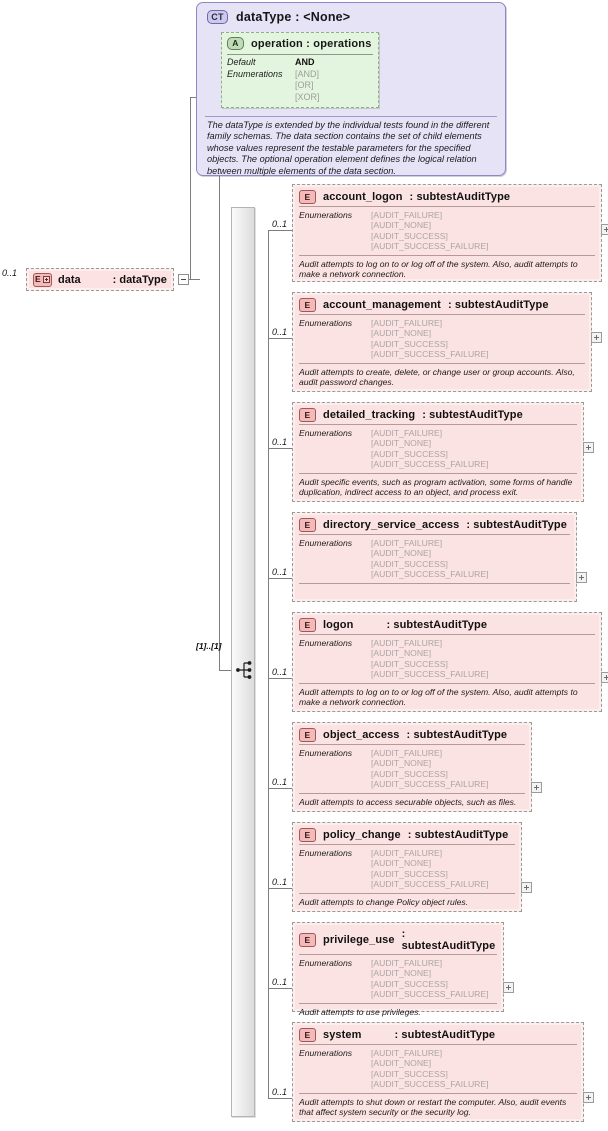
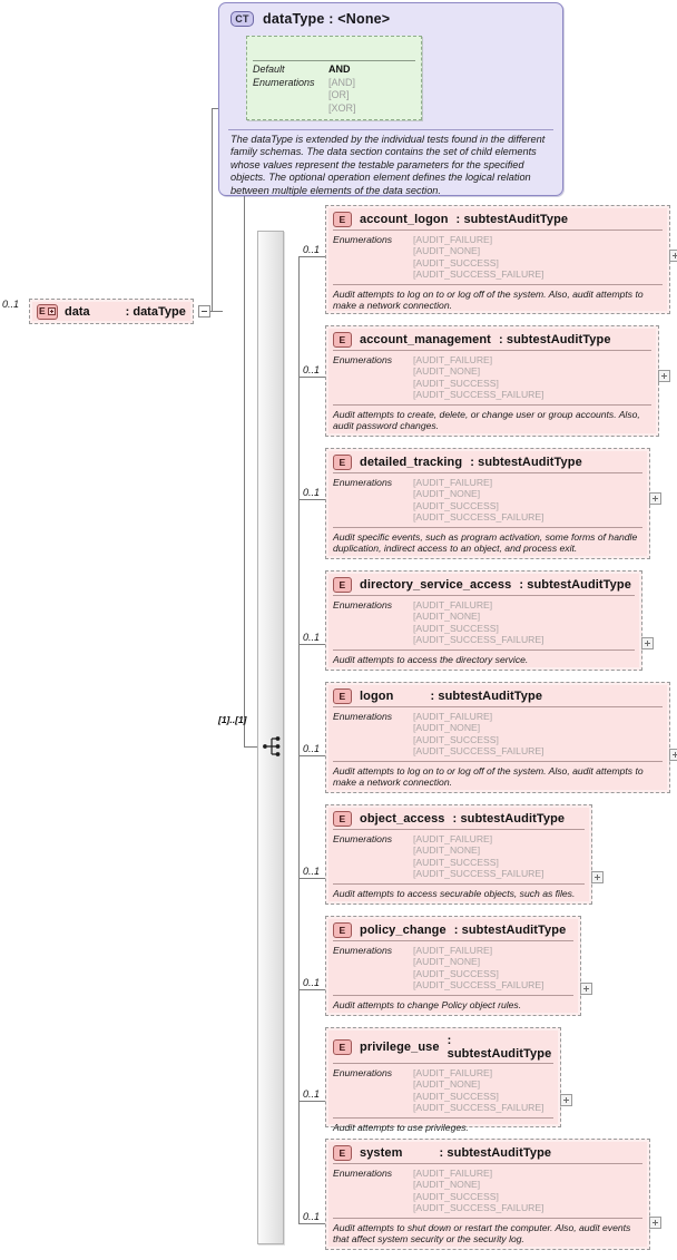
  CT
  dataType : <None>
- A
- operation : operations
  Default
  Enumerations
  AND
  [AND]
  [OR]
  [XOR]
  The dataType is extended by the individual tests found in the different family schemas. The data section contains the set of child elements whose values represent the testable parameters for the specified objects. The optional operation element defines the logical relation between multiple elements of the data section.
  0..1
  E
  data
  : dataType
  [1]..[1]
  0..1
  E
  account_logon
  : subtestAuditType
  Enumerations
  [AUDIT_FAILURE]
  [AUDIT_NONE]
  [AUDIT_SUCCESS]
  [AUDIT_SUCCESS_FAILURE]
  Audit attempts to log on to or log off of the system. Also, audit attempts to make a network connection.
  0..1
  E
  account_management
  : subtestAuditType
  Enumerations
  [AUDIT_FAILURE]
  [AUDIT_NONE]
  [AUDIT_SUCCESS]
  [AUDIT_SUCCESS_FAILURE]
  Audit attempts to create, delete, or change user or group accounts. Also, audit password changes.
  0..1
  E
  detailed_tracking
  : subtestAuditType
  Enumerations
  [AUDIT_FAILURE]
  [AUDIT_NONE]
  [AUDIT_SUCCESS]
  [AUDIT_SUCCESS_FAILURE]
  Audit specific events, such as program activation, some forms of handle duplication, indirect access to an object, and process exit.
  0..1
  E
  directory_service_access
  : subtestAuditType
  Enumerations
  [AUDIT_FAILURE]
  [AUDIT_NONE]
  [AUDIT_SUCCESS]
  [AUDIT_SUCCESS_FAILURE]
+ Audit attempts to access the directory service.
  0..1
  E
  logon
  : subtestAuditType
  Enumerations
  [AUDIT_FAILURE]
  [AUDIT_NONE]
  [AUDIT_SUCCESS]
  [AUDIT_SUCCESS_FAILURE]
  Audit attempts to log on to or log off of the system. Also, audit attempts to make a network connection.
  0..1
  E
  object_access
  : subtestAuditType
  Enumerations
  [AUDIT_FAILURE]
  [AUDIT_NONE]
  [AUDIT_SUCCESS]
  [AUDIT_SUCCESS_FAILURE]
  Audit attempts to access securable objects, such as files.
  0..1
  E
  policy_change
  : subtestAuditType
  Enumerations
  [AUDIT_FAILURE]
  [AUDIT_NONE]
  [AUDIT_SUCCESS]
  [AUDIT_SUCCESS_FAILURE]
  Audit attempts to change Policy object rules.
  0..1
  E
  privilege_use
  : subtestAuditType
  Enumerations
  [AUDIT_FAILURE]
  [AUDIT_NONE]
  [AUDIT_SUCCESS]
  [AUDIT_SUCCESS_FAILURE]
  Audit attempts to use privileges.
  0..1
  E
  system
  : subtestAuditType
  Enumerations
  [AUDIT_FAILURE]
  [AUDIT_NONE]
  [AUDIT_SUCCESS]
  [AUDIT_SUCCESS_FAILURE]
  Audit attempts to shut down or restart the computer. Also, audit events that affect system security or the security log.
